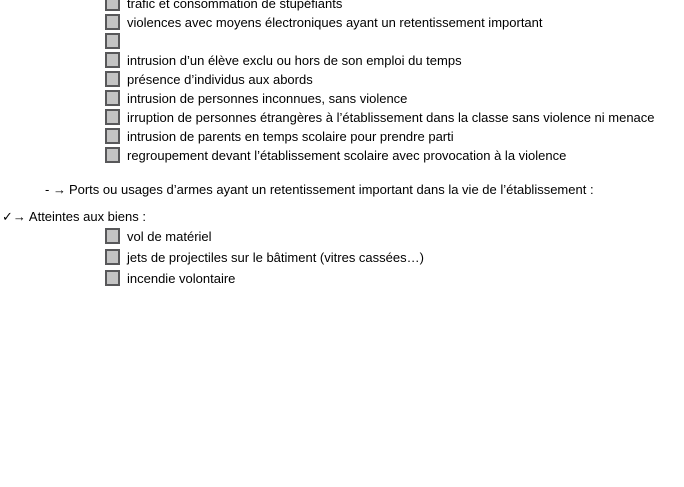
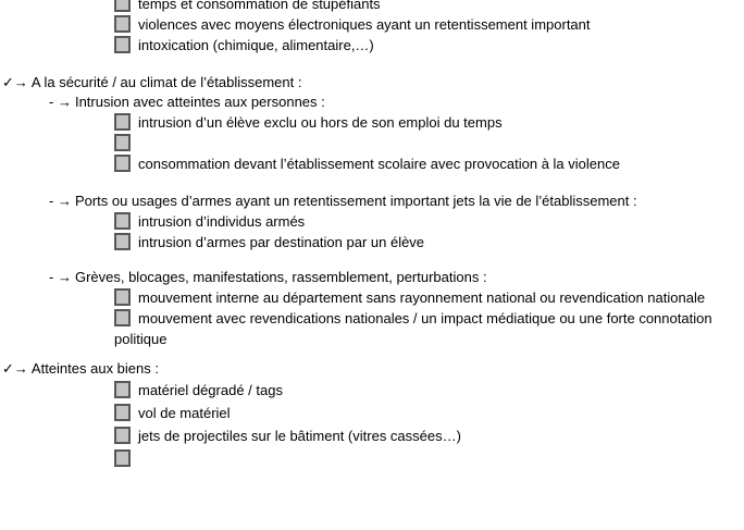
- trafic et consommation de stupéfiants
+ temps et consommation de stupéfiants
  violences avec moyens électroniques ayant un retentissement important
+ intoxication (chimique, alimentaire,…)
+ ✓→ A la sécurité / au climat de l’établissement :
+ - → Intrusion avec atteintes aux personnes :
  intrusion d’un élève exclu ou hors de son emploi du temps
- présence d’individus aux abords
- intrusion de personnes inconnues, sans violence
- irruption de personnes étrangères à l’établissement dans la classe sans violence ni menace
- intrusion de parents en temps scolaire pour prendre parti
- regroupement devant l’établissement scolaire avec provocation à la violence
+ consommation devant l’établissement scolaire avec provocation à la violence
- - → Ports ou usages d’armes ayant un retentissement important dans la vie de l’établissement :
+ - → Ports ou usages d’armes ayant un retentissement important jets la vie de l’établissement :
+ intrusion d’individus armés
+ intrusion d’armes par destination par un élève
+ - → Grèves, blocages, manifestations, rassemblement, perturbations :
+ mouvement interne au département sans rayonnement national ou revendication nationale
+ mouvement avec revendications nationales / un impact médiatique ou une forte connotation politique
  ✓→ Atteintes aux biens :
+ matériel dégradé / tags
  vol de matériel
  jets de projectiles sur le bâtiment (vitres cassées…)
- incendie volontaire
